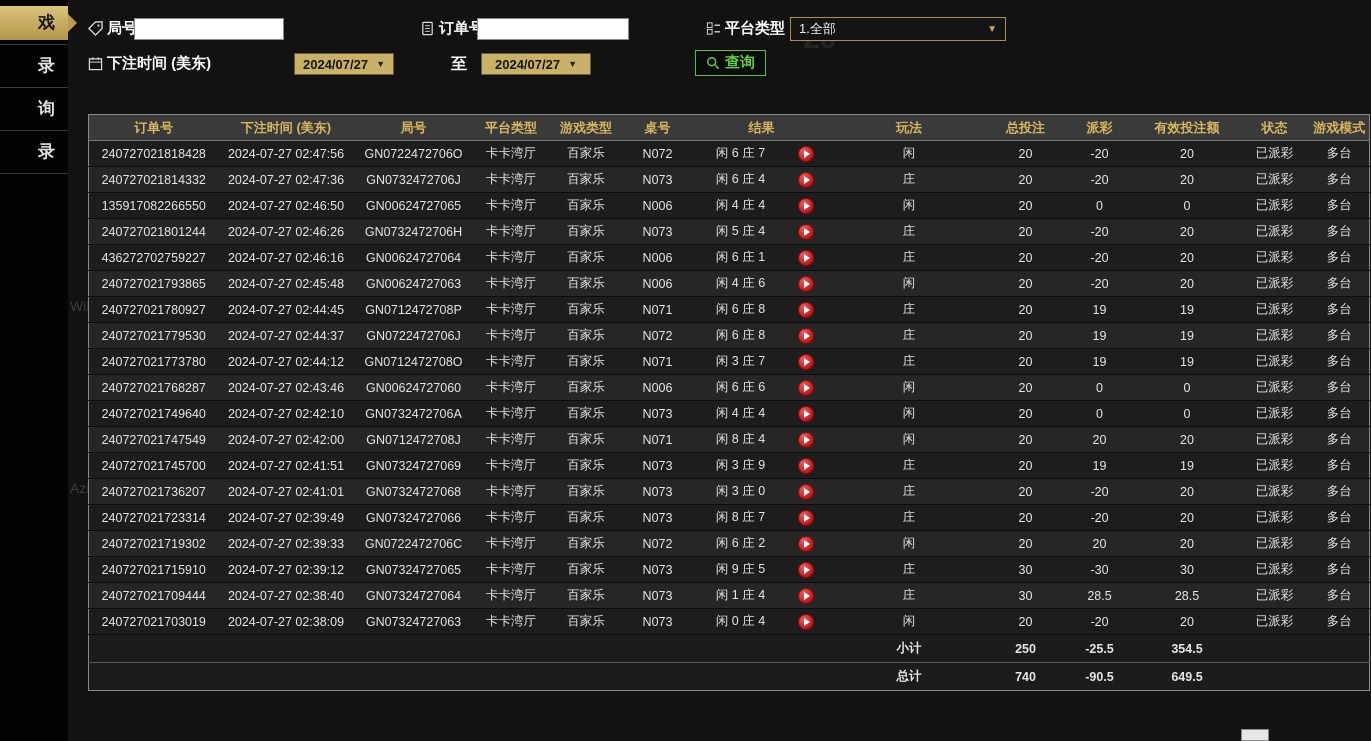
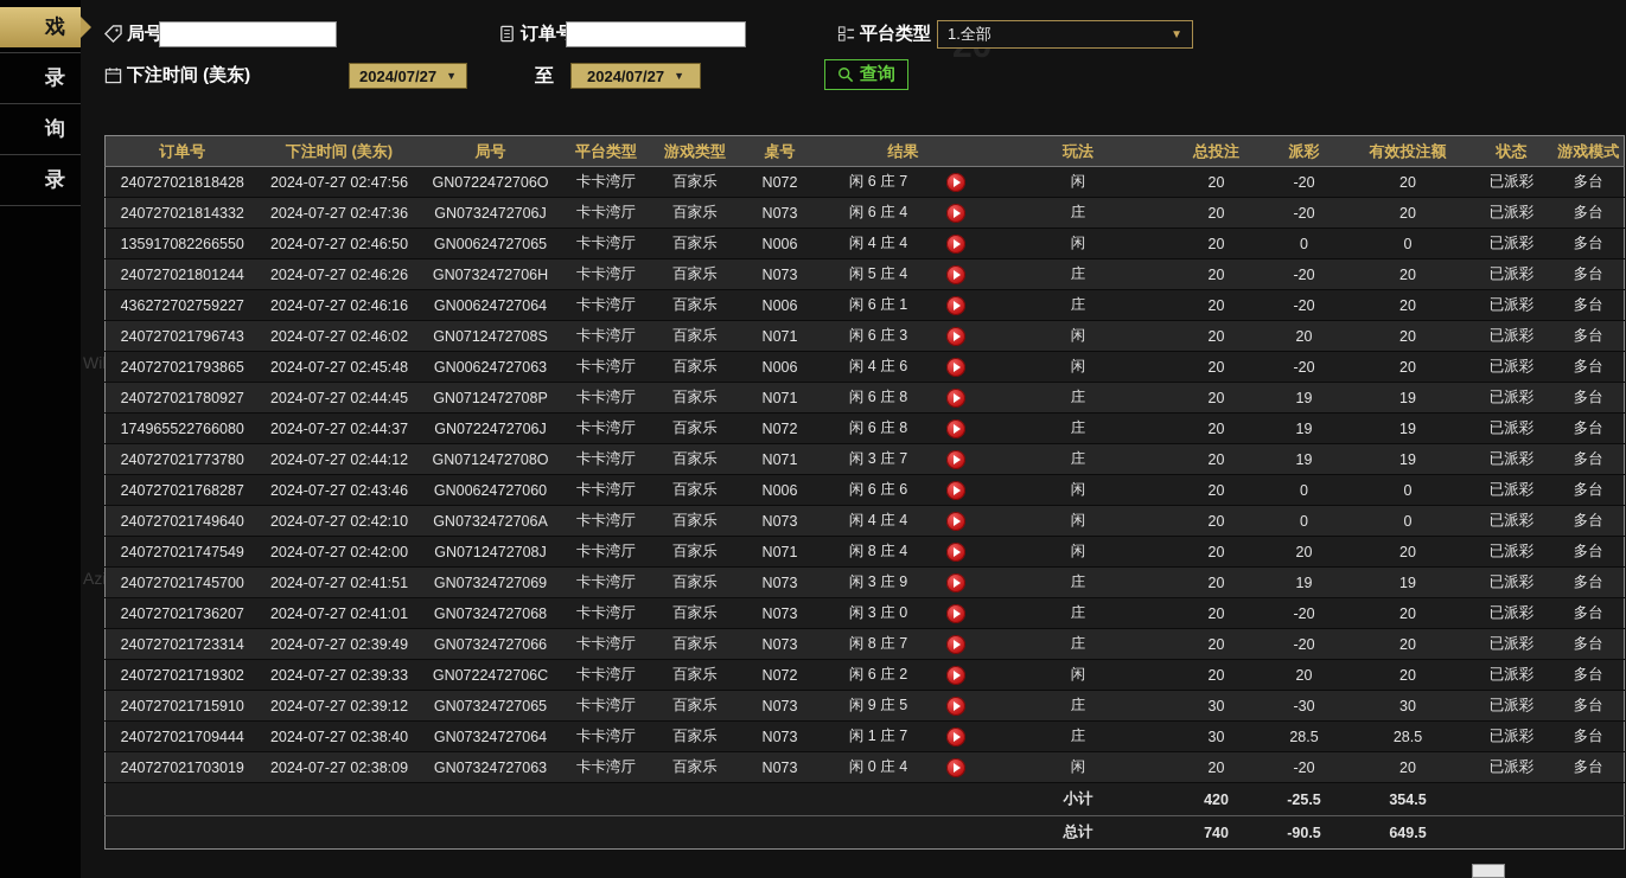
  戏
  录
  询
  录
  Will
  Aziz
  局号
  平台类型
  1.全部
  ▼
  下注时间 (美东)
  2024/07/27
  ▼
  至
  2024/07/27
  ▼
  查询
  订单号	下注时间 (美东)	局号	平台类型	游戏类型	桌号	结果	玩法	总投注	派彩	有效投注额	状态	游戏模式
  240727021818428	2024-07-27 02:47:56	GN0722472706O	卡卡湾厅	百家乐	N072	闲 6 庄 7	闲	20	-20	20	已派彩	多台
  240727021814332	2024-07-27 02:47:36	GN0732472706J	卡卡湾厅	百家乐	N073	闲 6 庄 4	庄	20	-20	20	已派彩	多台
  135917082266550	2024-07-27 02:46:50	GN00624727065	卡卡湾厅	百家乐	N006	闲 4 庄 4	闲	20	0	0	已派彩	多台
  240727021801244	2024-07-27 02:46:26	GN0732472706H	卡卡湾厅	百家乐	N073	闲 5 庄 4	庄	20	-20	20	已派彩	多台
  436272702759227	2024-07-27 02:46:16	GN00624727064	卡卡湾厅	百家乐	N006	闲 6 庄 1	庄	20	-20	20	已派彩	多台
+ 240727021796743	2024-07-27 02:46:02	GN0712472708S	卡卡湾厅	百家乐	N071	闲 6 庄 3	闲	20	20	20	已派彩	多台
  240727021793865	2024-07-27 02:45:48	GN00624727063	卡卡湾厅	百家乐	N006	闲 4 庄 6	闲	20	-20	20	已派彩	多台
  240727021780927	2024-07-27 02:44:45	GN0712472708P	卡卡湾厅	百家乐	N071	闲 6 庄 8	庄	20	19	19	已派彩	多台
- 240727021779530	2024-07-27 02:44:37	GN0722472706J	卡卡湾厅	百家乐	N072	闲 6 庄 8	庄	20	19	19	已派彩	多台
+ 174965522766080	2024-07-27 02:44:37	GN0722472706J	卡卡湾厅	百家乐	N072	闲 6 庄 8	庄	20	19	19	已派彩	多台
  240727021773780	2024-07-27 02:44:12	GN0712472708O	卡卡湾厅	百家乐	N071	闲 3 庄 7	庄	20	19	19	已派彩	多台
  240727021768287	2024-07-27 02:43:46	GN00624727060	卡卡湾厅	百家乐	N006	闲 6 庄 6	闲	20	0	0	已派彩	多台
  240727021749640	2024-07-27 02:42:10	GN0732472706A	卡卡湾厅	百家乐	N073	闲 4 庄 4	闲	20	0	0	已派彩	多台
  240727021747549	2024-07-27 02:42:00	GN0712472708J	卡卡湾厅	百家乐	N071	闲 8 庄 4	闲	20	20	20	已派彩	多台
  240727021745700	2024-07-27 02:41:51	GN07324727069	卡卡湾厅	百家乐	N073	闲 3 庄 9	庄	20	19	19	已派彩	多台
  240727021736207	2024-07-27 02:41:01	GN07324727068	卡卡湾厅	百家乐	N073	闲 3 庄 0	庄	20	-20	20	已派彩	多台
  240727021723314	2024-07-27 02:39:49	GN07324727066	卡卡湾厅	百家乐	N073	闲 8 庄 7	庄	20	-20	20	已派彩	多台
  240727021719302	2024-07-27 02:39:33	GN0722472706C	卡卡湾厅	百家乐	N072	闲 6 庄 2	闲	20	20	20	已派彩	多台
  240727021715910	2024-07-27 02:39:12	GN07324727065	卡卡湾厅	百家乐	N073	闲 9 庄 5	庄	30	-30	30	已派彩	多台
- 240727021709444	2024-07-27 02:38:40	GN07324727064	卡卡湾厅	百家乐	N073	闲 1 庄 4	庄	30	28.5	28.5	已派彩	多台
+ 240727021709444	2024-07-27 02:38:40	GN07324727064	卡卡湾厅	百家乐	N073	闲 1 庄 7	庄	30	28.5	28.5	已派彩	多台
  240727021703019	2024-07-27 02:38:09	GN07324727063	卡卡湾厅	百家乐	N073	闲 0 庄 4	闲	20	-20	20	已派彩	多台
- 	小计	250	-25.5	354.5
+ 	小计	420	-25.5	354.5
  	总计	740	-90.5	649.5
